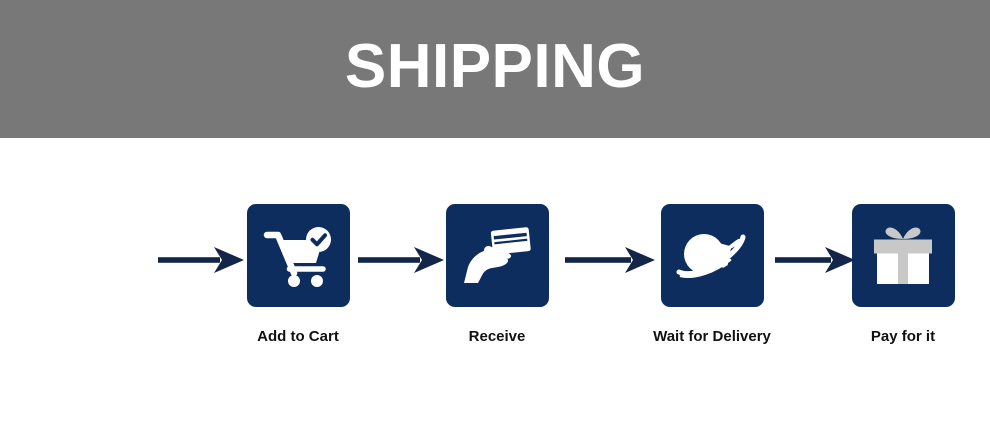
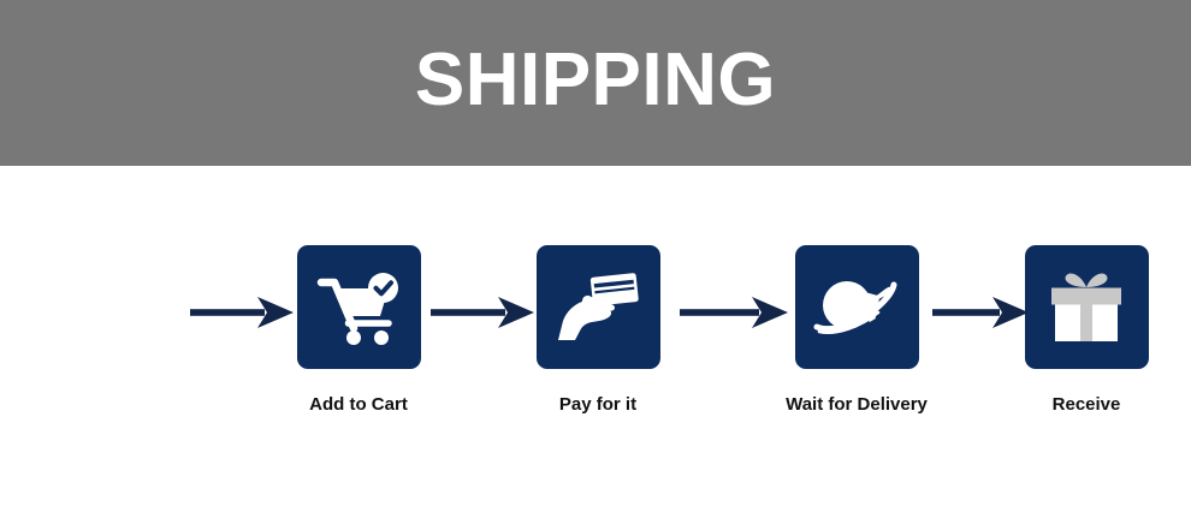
  SHIPPING
  Add to Cart
- Receive
+ Pay for it
  Wait for Delivery
- Pay for it
+ Receive
